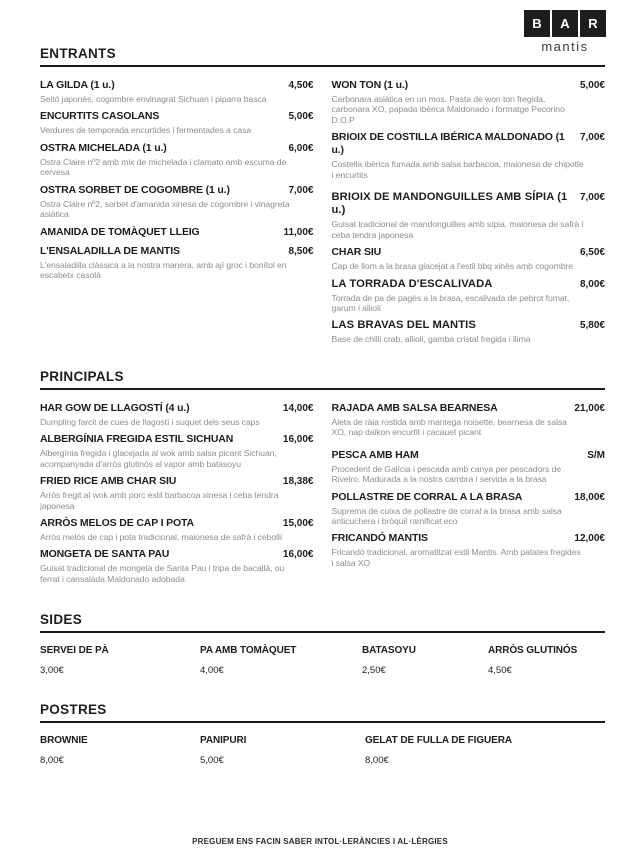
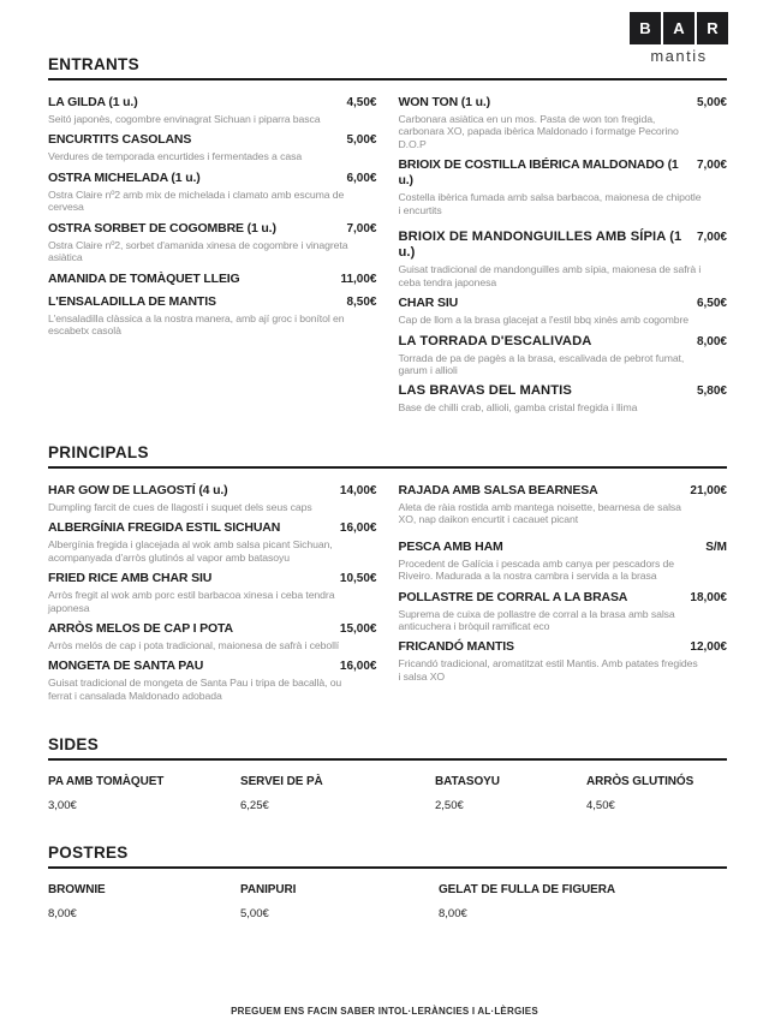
  B
  A
  R
  mantis
  ENTRANTS
  LA GILDA (1 u.)
  4,50€
  Seitó japonès, cogombre envinagrat Sichuan i piparra basca
  ENCURTITS CASOLANS
  5,00€
  Verdures de temporada encurtides i fermentades a casa
  OSTRA MICHELADA (1 u.)
  6,00€
  Ostra Claire nº2 amb mix de michelada i clamato amb escuma de cervesa
  OSTRA SORBET DE COGOMBRE (1 u.)
  7,00€
  Ostra Claire nº2, sorbet d'amanida xinesa de cogombre i vinagreta asiàtica
  AMANIDA DE TOMÀQUET LLEIG
  11,00€
  L'ENSALADILLA DE MANTIS
  8,50€
  L'ensaladilla clàssica a la nostra manera, amb ají groc i bonítol en escabetx casolà
  WON TON (1 u.)
  5,00€
  Carbonara asiàtica en un mos. Pasta de won ton fregida, carbonara XO, papada ibèrica Maldonado i formatge Pecorino D.O.P
  BRIOIX DE COSTILLA IBÉRICA MALDONADO (1 u.)
  7,00€
  Costella ibèrica fumada amb salsa barbacoa, maionesa de chipotle i encurtits
  BRIOIX DE MANDONGUILLES AMB SÍPIA (1 u.)
  7,00€
  Guisat tradicional de mandonguilles amb sípia, maionesa de safrà i ceba tendra japonesa
  CHAR SIU
  6,50€
  Cap de llom a la brasa glacejat a l'estil bbq xinès amb cogombre
  LA TORRADA D'ESCALIVADA
  8,00€
  Torrada de pa de pagès a la brasa, escalivada de pebrot fumat, garum i allioli
  LAS BRAVAS DEL MANTIS
  5,80€
  Base de chilli crab, allioli, gamba cristal fregida i llima
  PRINCIPALS
  HAR GOW DE LLAGOSTÍ (4 u.)
  14,00€
  Dumpling farcit de cues de llagostí i suquet dels seus caps
  ALBERGÍNIA FREGIDA ESTIL SICHUAN
  16,00€
  Albergínia fregida i glacejada al wok amb salsa picant Sichuan, acompanyada d'arròs glutinós al vapor amb batasoyu
  FRIED RICE AMB CHAR SIU
- 18,38€
+ 10,50€
  Arròs fregit al wok amb porc estil barbacoa xinesa i ceba tendra japonesa
  ARRÒS MELOS DE CAP I POTA
  15,00€
  Arròs melós de cap i pota tradicional, maionesa de safrà i cebollí
  MONGETA DE SANTA PAU
  16,00€
  Guisat tradicional de mongeta de Santa Pau i tripa de bacallà, ou ferrat i cansalada Maldonado adobada
  RAJADA AMB SALSA BEARNESA
  21,00€
  Aleta de ràia rostida amb mantega noisette, bearnesa de salsa XO, nap daikon encurtit i cacauet picant
  PESCA AMB HAM
  S/M
  Procedent de Galícia i pescada amb canya per pescadors de Riveiro. Madurada a la nostra cambra i servida a la brasa
  POLLASTRE DE CORRAL A LA BRASA
  18,00€
  Suprema de cuixa de pollastre de corral a la brasa amb salsa anticuchera i bròquil ramificat eco
  FRICANDÓ MANTIS
  12,00€
  Fricandó tradicional, aromatitzat estil Mantis. Amb patates fregides i salsa XO
  SIDES
- SERVEI DE PÀ
+ PA AMB TOMÀQUET
  3,00€
- PA AMB TOMÀQUET
+ SERVEI DE PÀ
- 4,00€
+ 6,25€
  BATASOYU
  2,50€
  ARRÒS GLUTINÓS
  4,50€
  POSTRES
  BROWNIE
  8,00€
  PANIPURI
  5,00€
  GELAT DE FULLA DE FIGUERA
  8,00€
  PREGUEM ENS FACIN SABER INTOL·LERÀNCIES I AL·LÈRGIES
